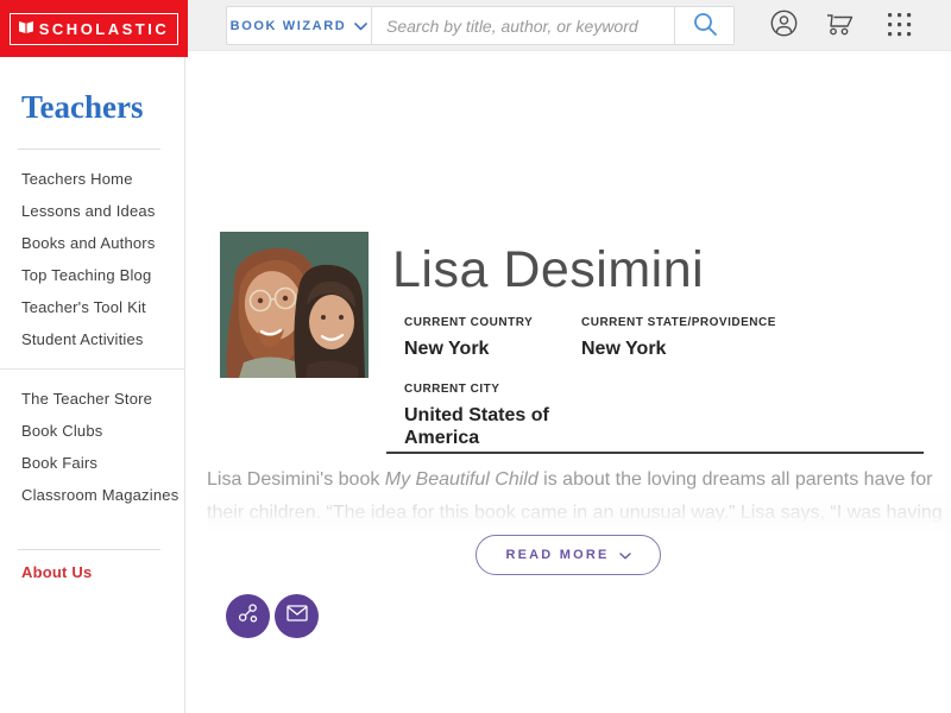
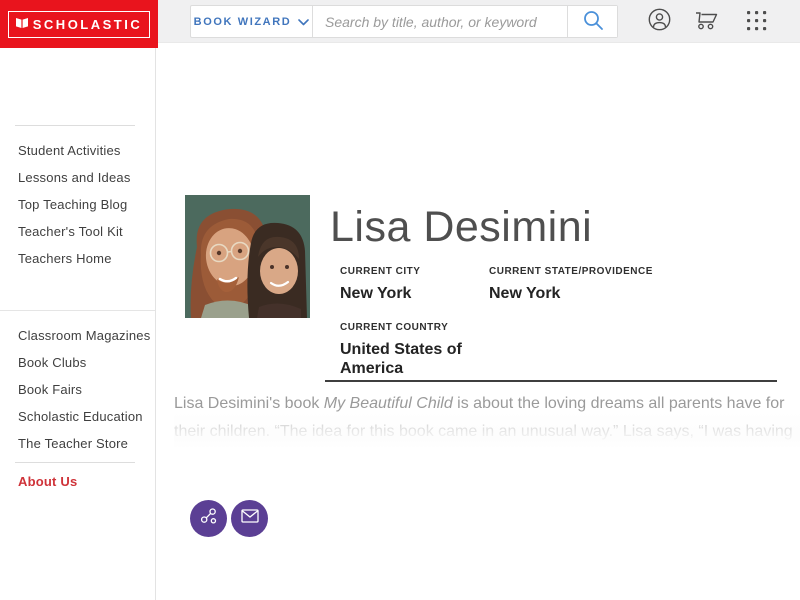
  BOOK WIZARD
  Search by title, author, or keyword
  SCHOLASTIC
- Teachers
- Teachers Home
+ Student Activities
  Lessons and Ideas
- Books and Authors
  Top Teaching Blog
  Teacher's Tool Kit
- Student Activities
+ Teachers Home
- The Teacher Store
+ Classroom Magazines
  Book Clubs
  Book Fairs
+ Scholastic Education
- Classroom Magazines
+ The Teacher Store
  About Us
  Lisa Desimini
- CURRENT COUNTRY
+ CURRENT CITY
  New York
  CURRENT STATE/PROVIDENCE
  New York
- CURRENT CITY
+ CURRENT COUNTRY
  United States of America
  Lisa Desimini's book My Beautiful Child is about the loving dreams all parents have for
- READ MORE
